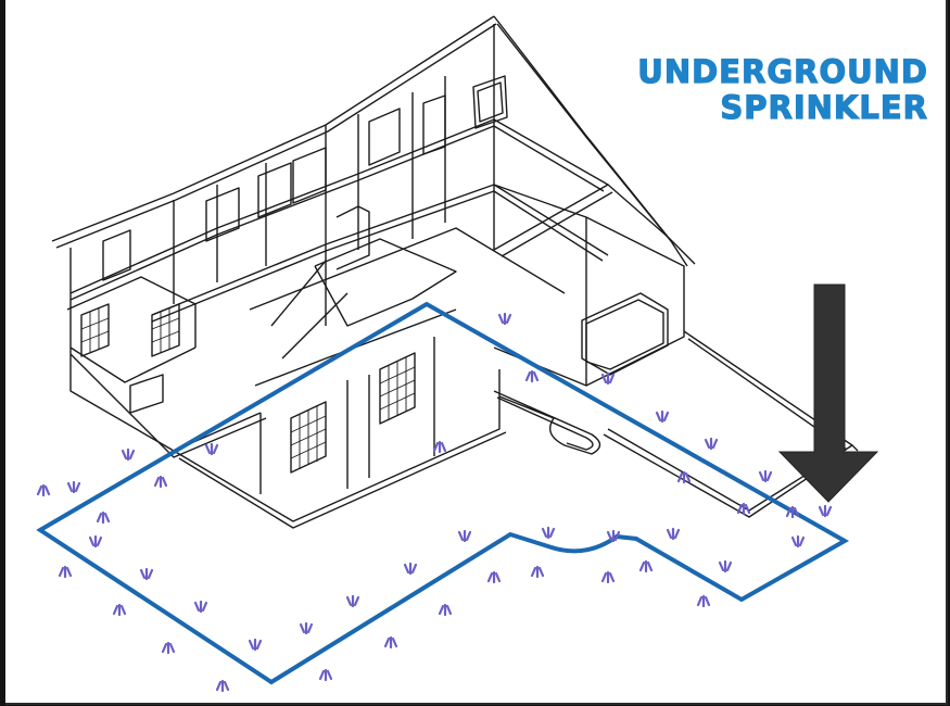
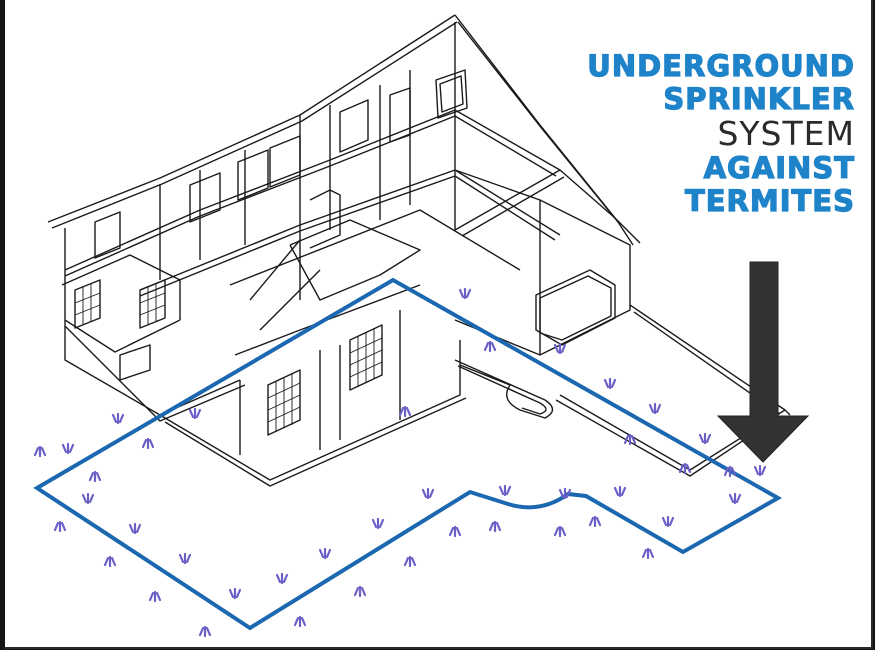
  UNDERGROUND
  SPRINKLER
+ SYSTEM
+ AGAINST
+ TERMITES
